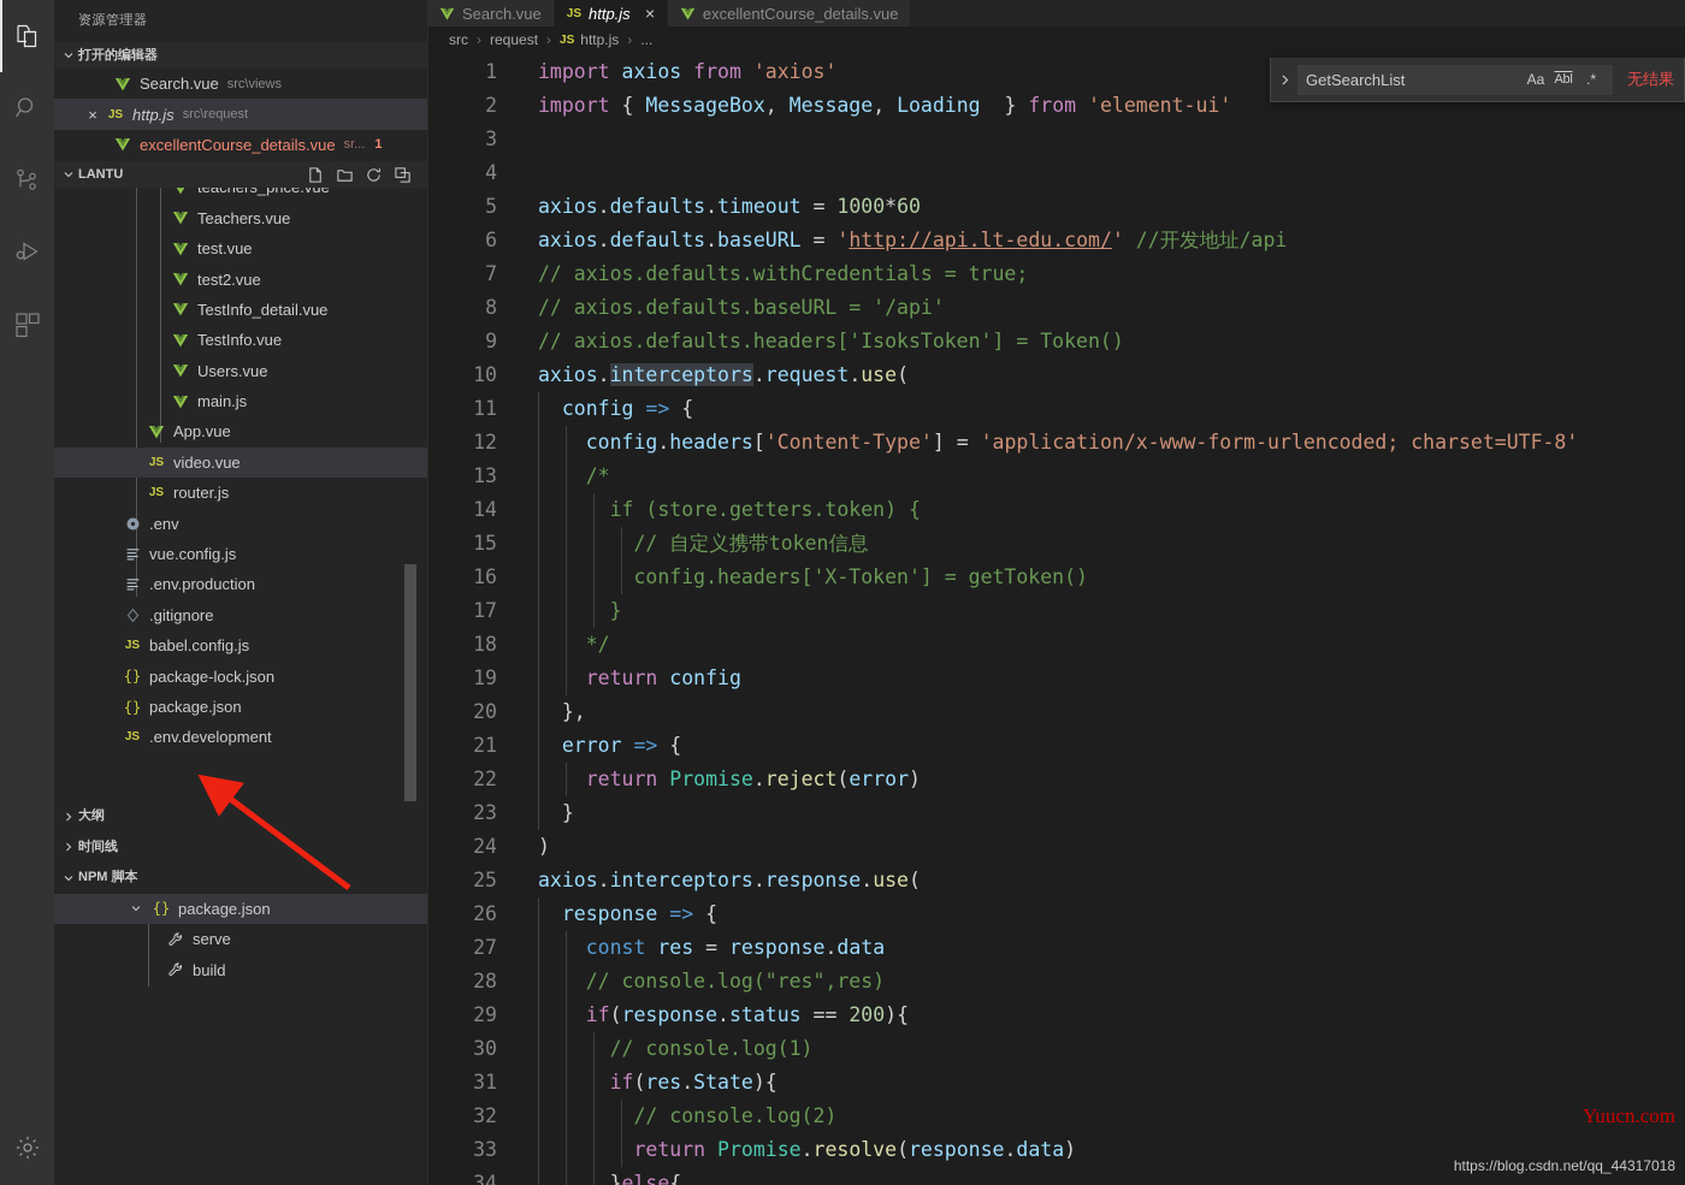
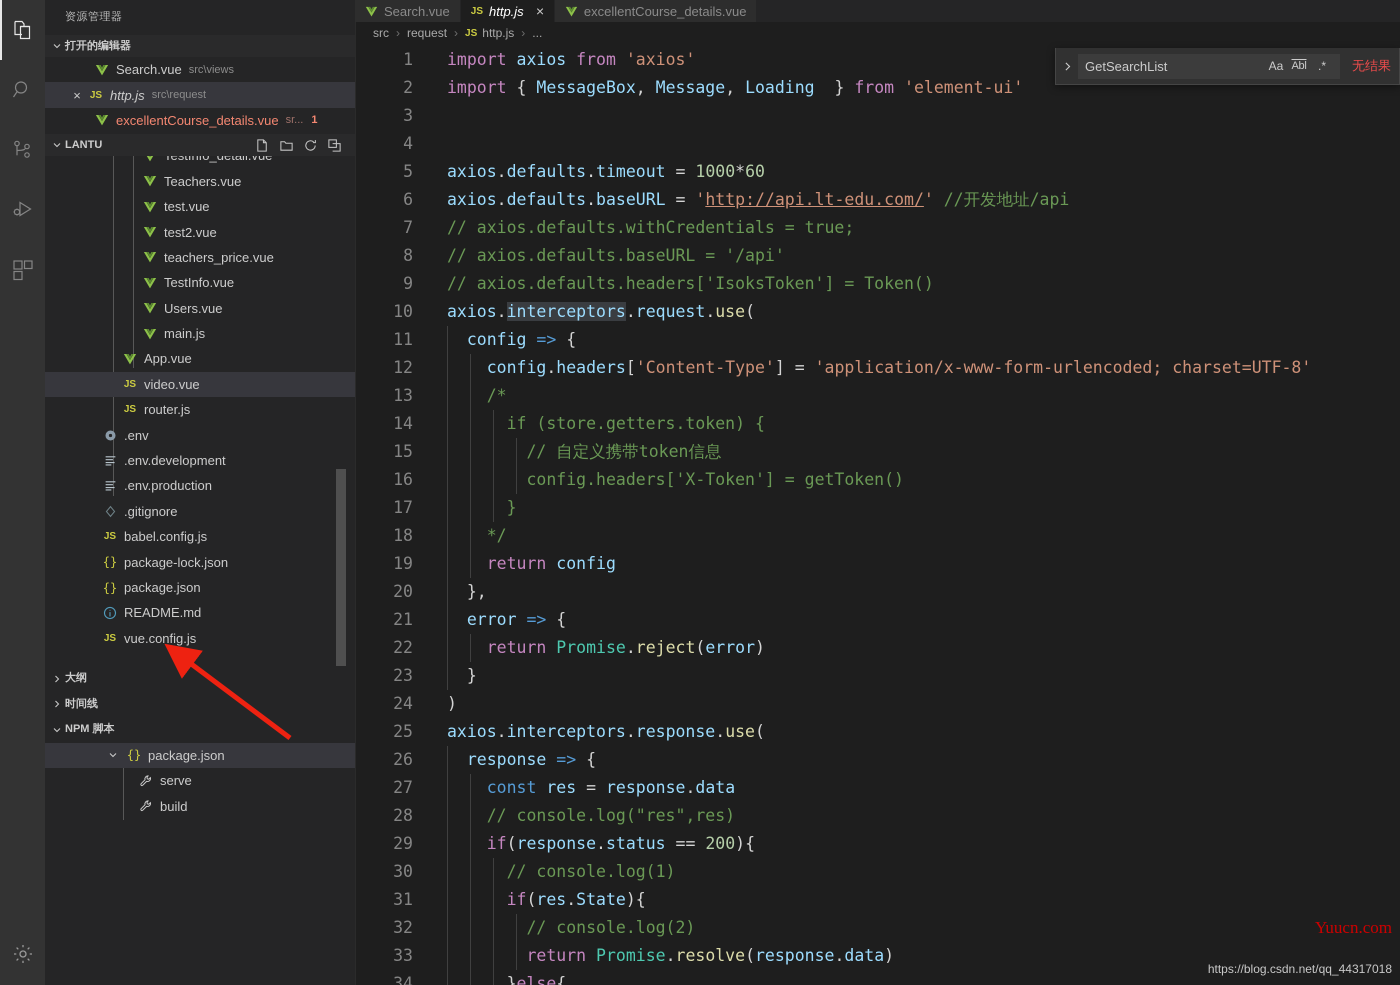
  资源管理器
  打开的编辑器
  Search.vue
  src\views
  ×
  JS
  http.js
  src\request
  excellentCourse_details.vue
  sr...
  1
  LANTU
- teachers_price.vue
+ TestInfo_detail.vue
  Teachers.vue
  test.vue
  test2.vue
- TestInfo_detail.vue
+ teachers_price.vue
  TestInfo.vue
  Users.vue
  main.js
  App.vue
  JS
  video.vue
  JS
  router.js
  .env
- vue.config.js
+ .env.development
  .env.production
  .gitignore
  JS
  babel.config.js
  {}
  package-lock.json
  {}
  package.json
+ README.md
  JS
- .env.development
+ vue.config.js
  大纲
  时间线
  NPM 脚本
  {}
  package.json
  serve
  build
  Search.vue
  JS
  http.js
  ×
  excellentCourse_details.vue
  src
  ›
  request
  ›
  JS
  http.js
  ›
  ...
  1
  import axios from 'axios'
  2
  import { MessageBox, Message, Loading } from 'element-ui'
  3
  4
  5
  axios.defaults.timeout = 1000*60
  6
  axios.defaults.baseURL = 'http://api.lt-edu.com/' //开发地址/api
  7
  // axios.defaults.withCredentials = true;
  8
  // axios.defaults.baseURL = '/api'
  9
  // axios.defaults.headers['IsoksToken'] = Token()
  10
  axios.interceptors.request.use(
  11
  config => {
  12
  config.headers['Content-Type'] = 'application/x-www-form-urlencoded; charset=UTF-8'
  13
  /*
  14
  if (store.getters.token) {
  15
  // 自定义携带token信息
  16
  config.headers['X-Token'] = getToken()
  17
  }
  18
  */
  19
  return config
  20
  },
  21
  error => {
  22
  return Promise.reject(error)
  23
  }
  24
  )
  25
  axios.interceptors.response.use(
  26
  response => {
  27
  const res = response.data
  28
  // console.log("res",res)
  29
  if(response.status == 200){
  30
  // console.log(1)
  31
  if(res.State){
  32
  // console.log(2)
  33
  return Promise.resolve(response.data)
  34
  }else{
  GetSearchList
  Aa
  Abl
  .*
  无结果
  Yuucn.com
  https://blog.csdn.net/qq_44317018
